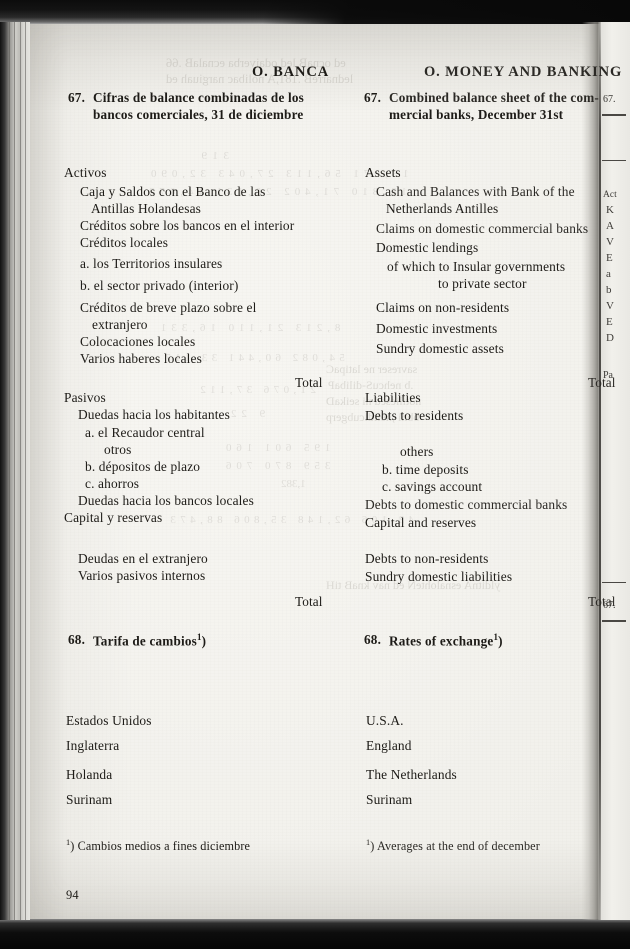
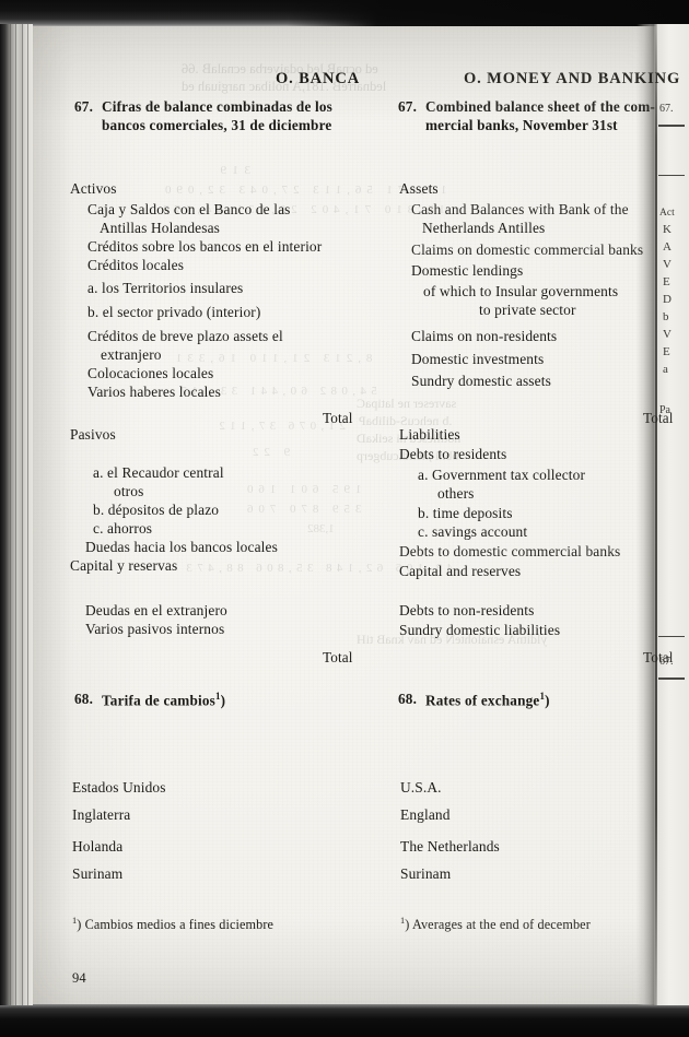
  O. BANCA
  O. MONEY AND BANKING
  67.
  Cifras de balance combinadas de los
  bancos comerciales, 31 de diciembre
  67.
  Combined balance sheet of the com-
- mercial banks, December 31st
+ mercial banks, November 31st
  Activos
  Caja y Saldos con el Banco de las
  Antillas Holandesas
  Créditos sobre los bancos en el interior
  Créditos locales
  a. los Territorios insulares
  b. el sector privado (interior)
- Créditos de breve plazo sobre el
+ Créditos de breve plazo assets el
  extranjero
  Colocaciones locales
  Varios haberes locales
  Total
  Assets
  Cash and Balances with Bank of the
  Netherlands Antilles
  Claims on domestic commercial banks
  Domestic lendings
  of which to Insular governments
  to private sector
  Claims on non-residents
  Domestic investments
  Sundry domestic assets
  Total
  Pasivos
- Duedas hacia los habitantes
  a. el Recaudor central
  otros
  b. dépositos de plazo
  c. ahorros
  Duedas hacia los bancos locales
  Capital y reservas
  Deudas en el extranjero
  Varios pasivos internos
  Total
  Liabilities
  Debts to residents
+ a. Government tax collector
  others
  b. time deposits
  c. savings account
  Debts to domestic commercial banks
  Capital and reserves
  Debts to non-residents
  Sundry domestic liabilities
  Total
  68.
  Tarifa de cambios1)
  68.
  Rates of exchange1)
  Estados Unidos
  Inglaterra
  Holanda
  Surinam
  U.S.A.
  England
  The Netherlands
  Surinam
  1) Cambios medios a fines diciembre
  1) Averages at the end of december
  94
  67.
  Act
  K
  A
  V
  E
- a
+ D
  b
  V
  E
- D
+ a
  Pa
  67.
